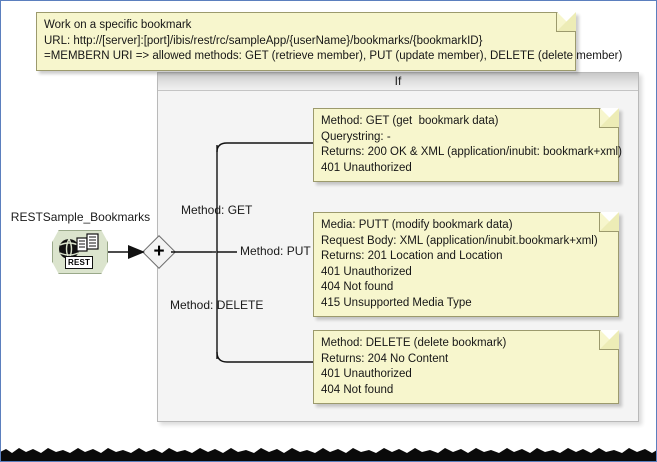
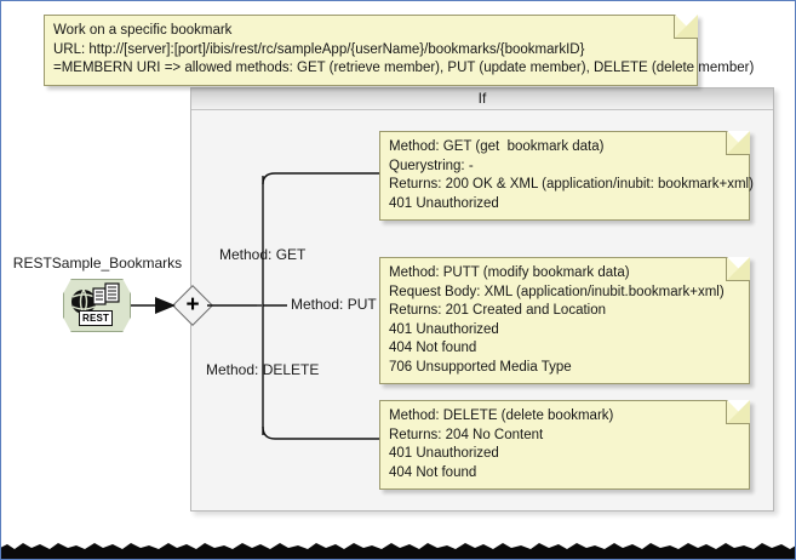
  If
  Method: GET
  Method: PUT
  Method: DELETE
  RESTSample_Bookmarks
  REST
  +
  Work on a specific bookmark
  URL: http://[server]:[port]/ibis/rest/rc/sampleApp/{userName}/bookmarks/{bookmarkID}
  =MEMBERN URI => allowed methods: GET (retrieve member), PUT (update member), DELETE (delet
  Method: GET (get bookmark data)
  Querystring: -
  Returns: 200 OK & XML (application/inubit: bookmark+x
  401 Unauthorized
- Media: PUTT (modify bookmark data)
+ Method: PUTT (modify bookmark data)
  Request Body: XML (application/inubit.bookmark+xml)
- Returns: 201 Location and Location
+ Returns: 201 Created and Location
  401 Unauthorized
  404 Not found
- 415 Unsupported Media Type
+ 706 Unsupported Media Type
  Method: DELETE (delete bookmark)
  Returns: 204 No Content
  401 Unauthorized
  404 Not found
